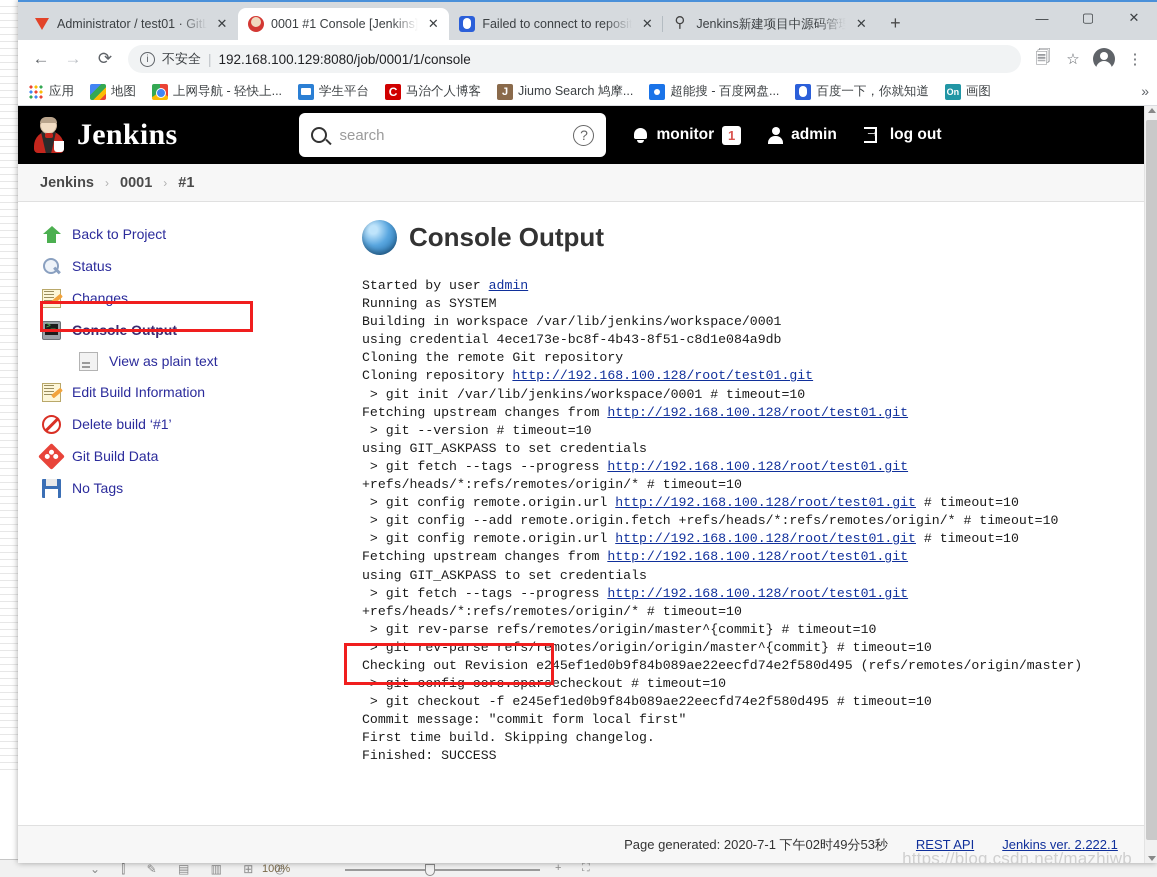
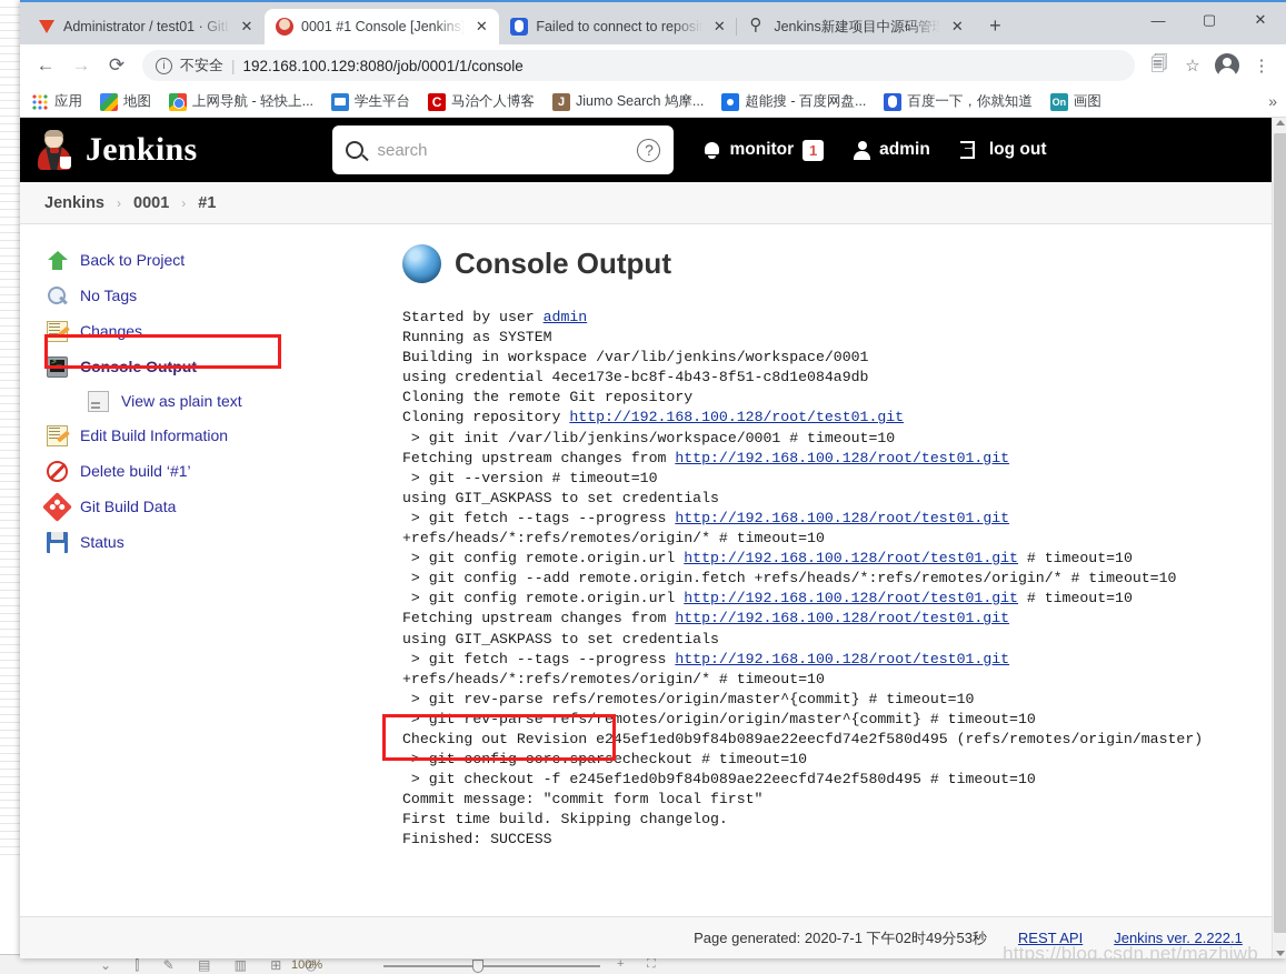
  ⌄ ⫿ ✎ ▤ ▥ ⊞ ◎
  100%
  +
  ⛶
  Administrator / test01 · GitL
  ✕
  0001 #1 Console [Jenkins]
  ✕
  Failed to connect to reposit
  ✕
  Jenkins新建项目中源码管理
  ✕
  +
  —
  ▢
  ✕
  ←
  →
  ⟳
  i
  不安全
  |
  192.168.100.129:8080/job/0001/1/console
  🗐
  ☆
  ⋮
  应用
  地图
  上网导航 - 轻快上...
  学生平台
  C
  马治个人博客
  J
  Jiumo Search 鸠摩...
  超能搜 - 百度网盘...
  百度一下，你就知道
  On
  画图
  »
  Jenkins
  search
  ?
  monitor
  1
  admin
  log out
  Jenkins
  ›
  0001
  ›
  #1
  Back to Project
- Status
+ No Tags
  Changes
  Console Output
  View as plain text
  Edit Build Information
  Delete build ‘#1’
  Git Build Data
- No Tags
+ Status
  Console Output
  Started by user admin
  Running as SYSTEM
  Building in workspace /var/lib/jenkins/workspace/0001
  using credential 4ece173e-bc8f-4b43-8f51-c8d1e084a9db
  Cloning the remote Git repository
  Cloning repository http://192.168.100.128/root/test01.git
  > git init /var/lib/jenkins/workspace/0001 # timeout=10
  Fetching upstream changes from http://192.168.100.128/root/test01.git
  > git --version # timeout=10
  using GIT_ASKPASS to set credentials
  > git fetch --tags --progress http://192.168.100.128/root/test01.git +refs/heads/*:refs/remotes/origin/* # timeout=10
  > git config remote.origin.url http://192.168.100.128/root/test01.git # timeout=10
  > git config --add remote.origin.fetch +refs/heads/*:refs/remotes/origin/* # timeout=10
  > git config remote.origin.url http://192.168.100.128/root/test01.git # timeout=10
  Fetching upstream changes from http://192.168.100.128/root/test01.git
  using GIT_ASKPASS to set credentials
  > git fetch --tags --progress http://192.168.100.128/root/test01.git +refs/heads/*:refs/remotes/origin/* # timeout=10
  > git rev-parse refs/remotes/origin/master^{commit} # timeout=10
  > git rev-parse refs/remotes/origin/origin/master^{commit} # timeout=10
  Checking out Revision e245ef1ed0b9f84b089ae22eecfd74e2f580d495 (refs/remotes/origin/master)
  > git config core.sparsecheckout # timeout=10
  > git checkout -f e245ef1ed0b9f84b089ae22eecfd74e2f580d495 # timeout=10
  Commit message: "commit form local first"
  First time build. Skipping changelog.
  Finished: SUCCESS
  Page generated: 2020-7-1 下午02时49分53秒
  REST API
  Jenkins ver. 2.222.1
  https://blog.csdn.net/mazhiwb
